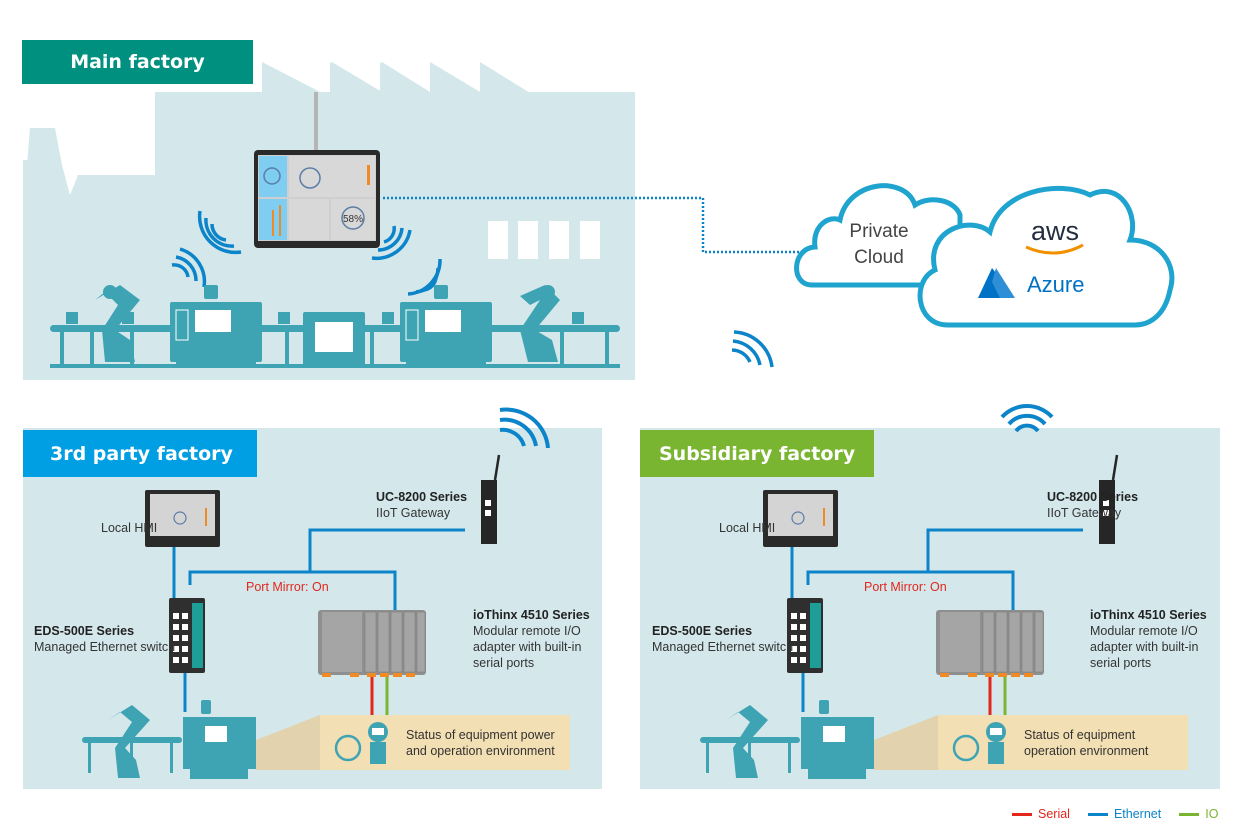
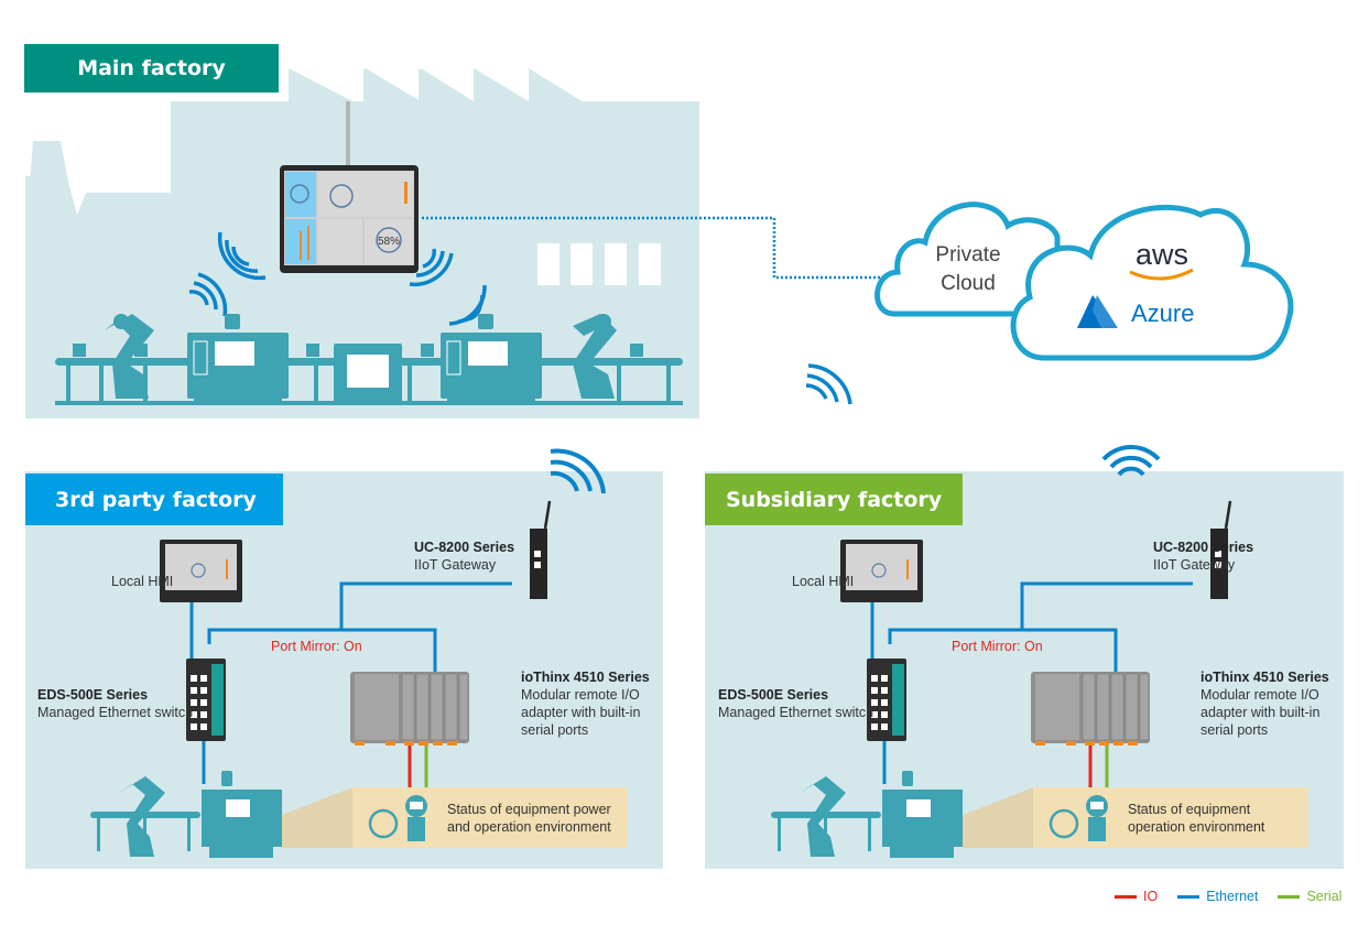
  58%
  Private
  Cloud
  aws
  Azure
  Main factory
  3rd party factory
  Subsidiary factory
  Local HMI
  UC-8200 Series
  IIoT Gateway
  Port Mirror: On
  EDS-500E Series
  Managed Ethernet switch
  ioThinx 4510 Series
  Modular remote I/O
  adapter with built-in
  serial ports
  Status of equipment power
  and operation environment
  Local HMI
  UC-8200 Series
  IIoT Gateway
  Port Mirror: On
  EDS-500E Series
  Managed Ethernet switch
  ioThinx 4510 Series
  Modular remote I/O
  adapter with built-in
  serial ports
  Status of equipment
  operation environment
- Serial
+ IO
  Ethernet
- IO
+ Serial
